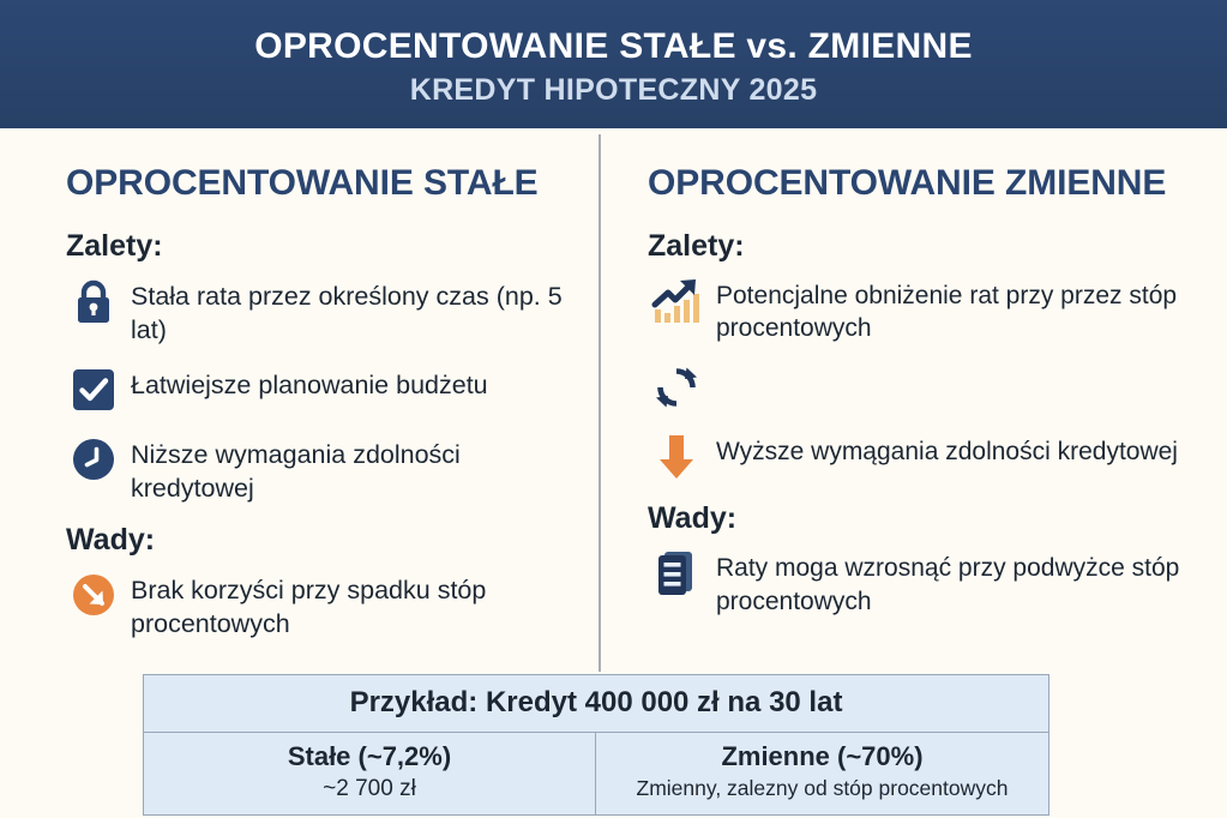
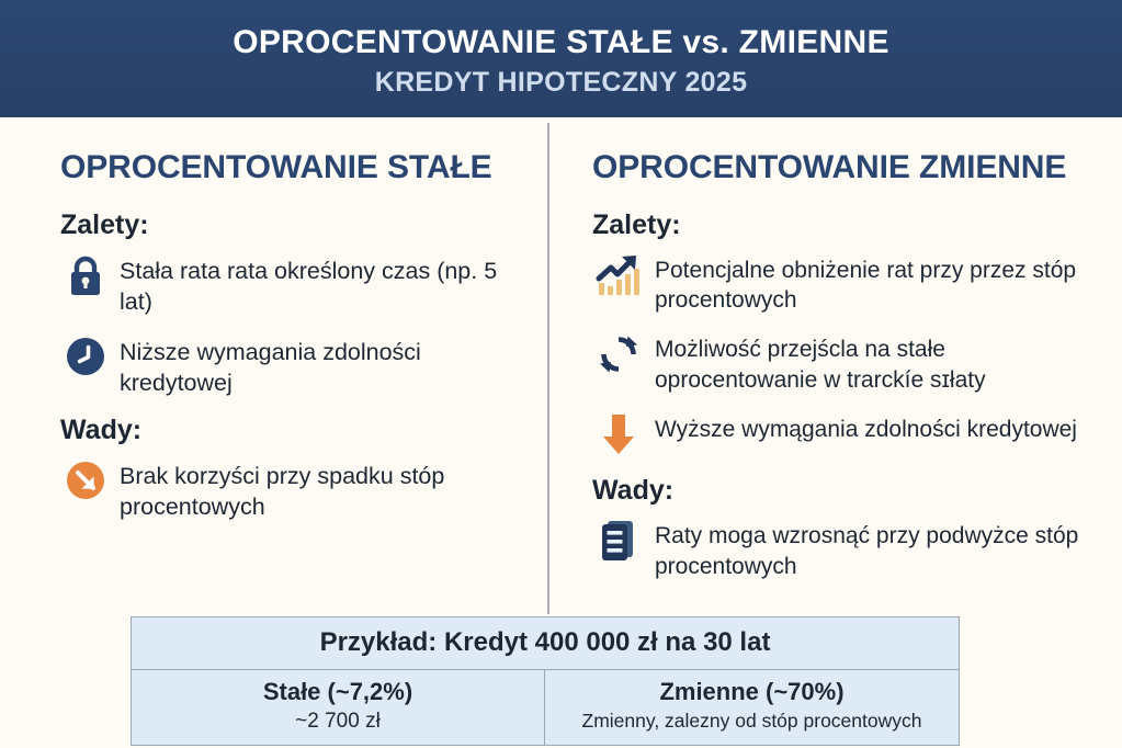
  OPROCENTOWANIE STAŁE vs. ZMIENNE
  KREDYT HIPOTECZNY 2025
  OPROCENTOWANIE STAŁE
  Zalety:
- Stała rata przez określony czas (np. 5 lat)
+ Stała rata rata określony czas (np. 5 lat)
- Łatwiejsze planowanie budżetu
  Niższe wymagania zdolności kredytowej
  Wady:
  Brak korzyści przy spadku stóp procentowych
  OPROCENTOWANIE ZMIENNE
  Zalety:
  Potencjalne obniżenie rat przy przez stóp procentowych
+ Możliwość przejścla na stałe oprocentowanie w trarckíe sɪłaty
  Wyższe wymągania zdolności kredytowej
  Wady:
  Raty moga wzrosnąć przy podwyżce stóp procentowych
  Przykład: Kredyt 400 000 zł na 30 lat
  Stałe (~7,2%)
  ~2 700 zł
  Zmienne (~70%)
  Zmienny, zalezny od stóp procentowych
